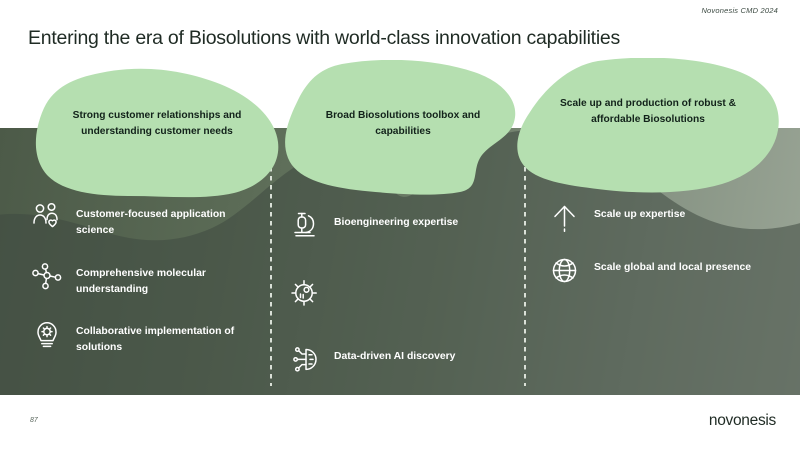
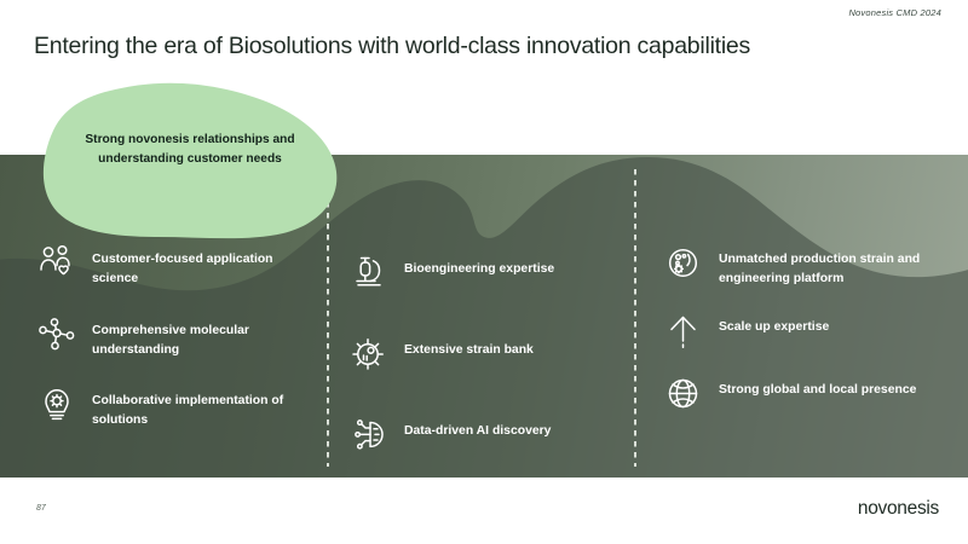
  Novonesis CMD 2024
  Entering the era of Biosolutions with world-class innovation capabilities
- Strong customer relationships and understanding customer needs
+ Strong novonesis relationships and understanding customer needs
- Broad Biosolutions toolbox and capabilities
- Scale up and production of robust & affordable Biosolutions
  Customer-focused application science
  Comprehensive molecular understanding
  Collaborative implementation of solutions
  Bioengineering expertise
+ Extensive strain bank
  Data-driven AI discovery
+ Unmatched production strain and engineering platform
  Scale up expertise
- Scale global and local presence
+ Strong global and local presence
  novonesis
